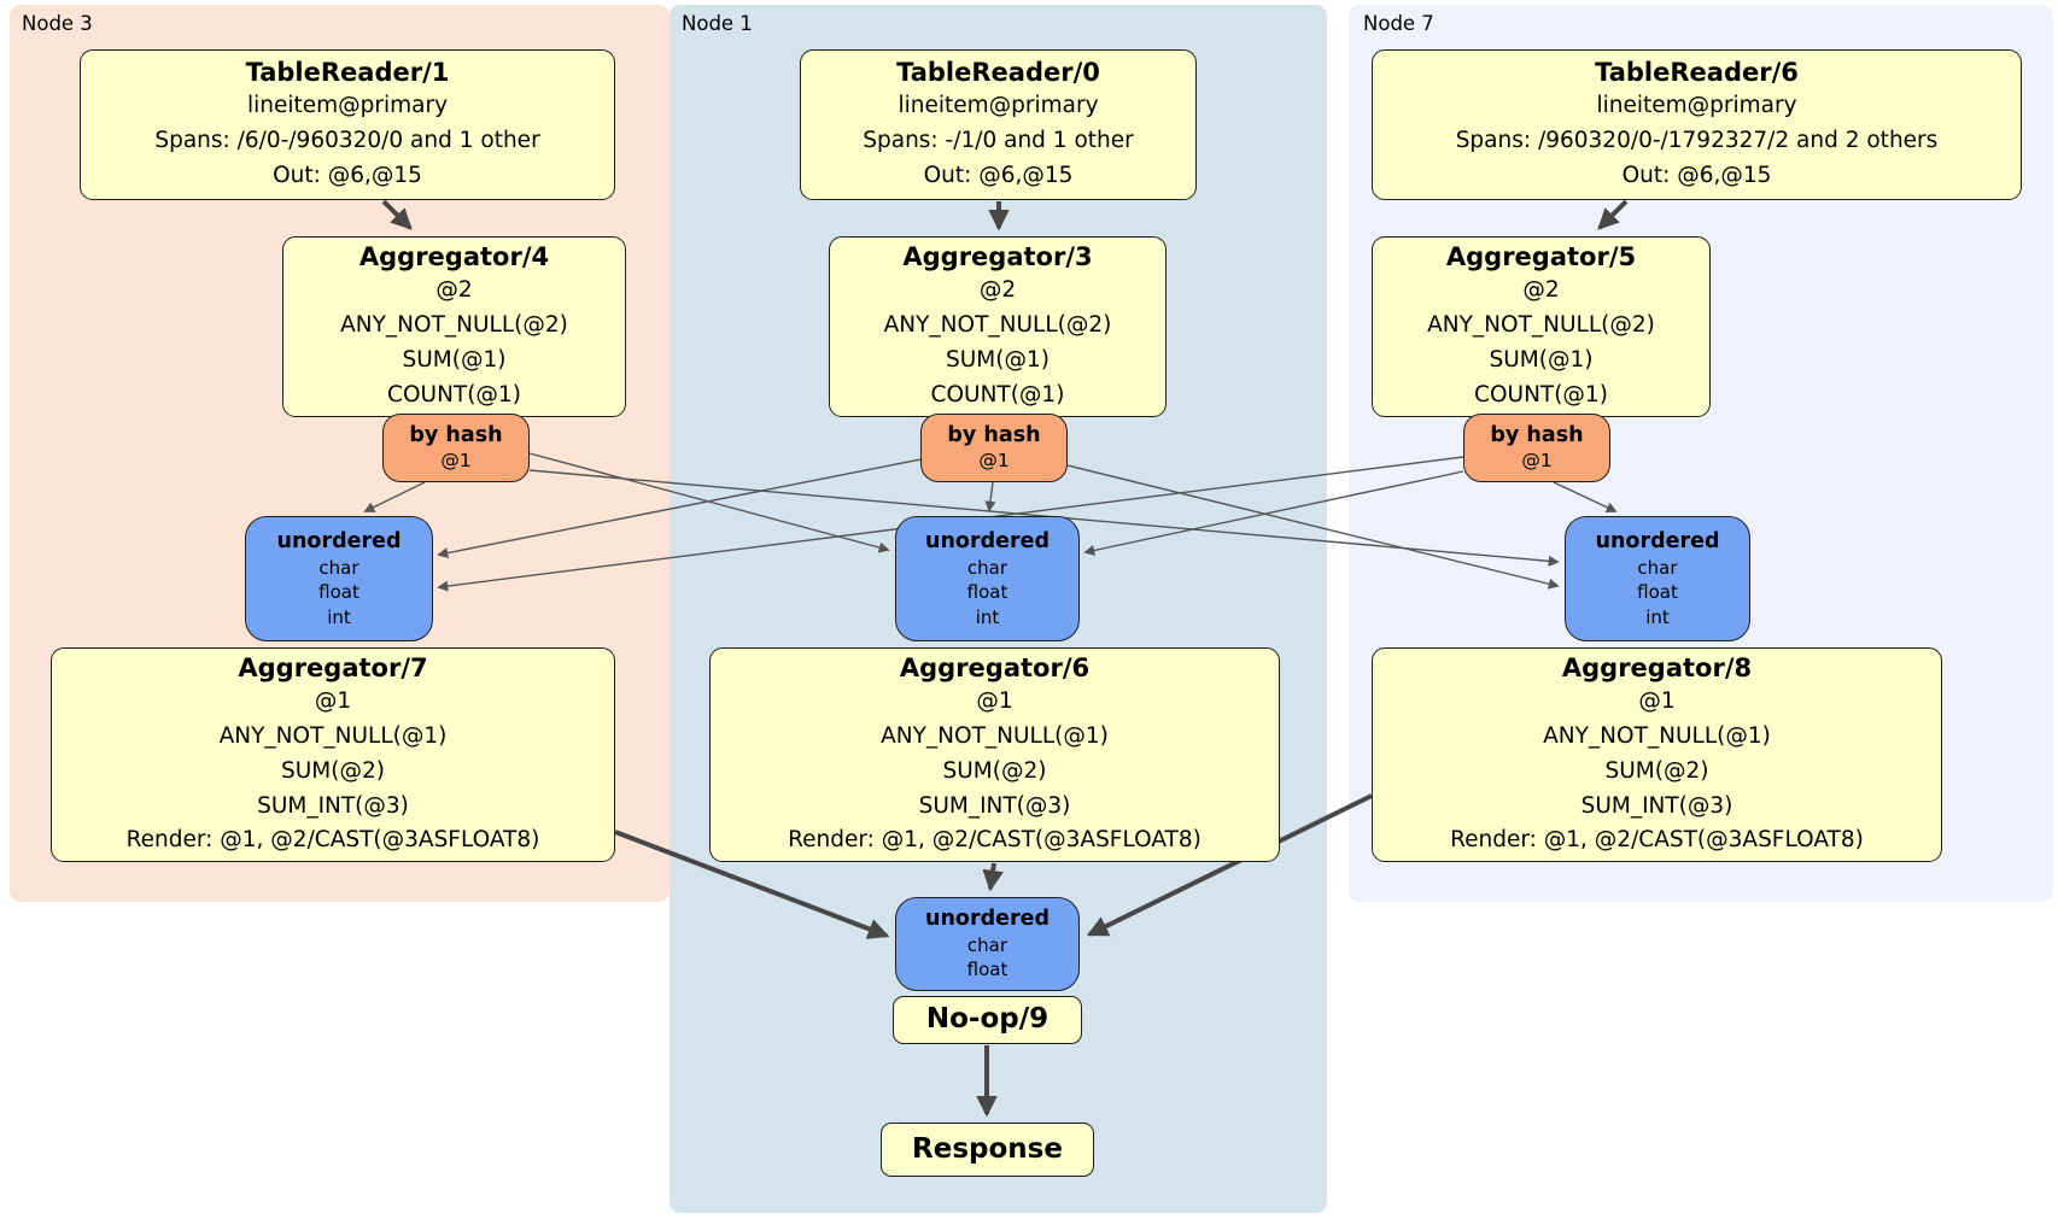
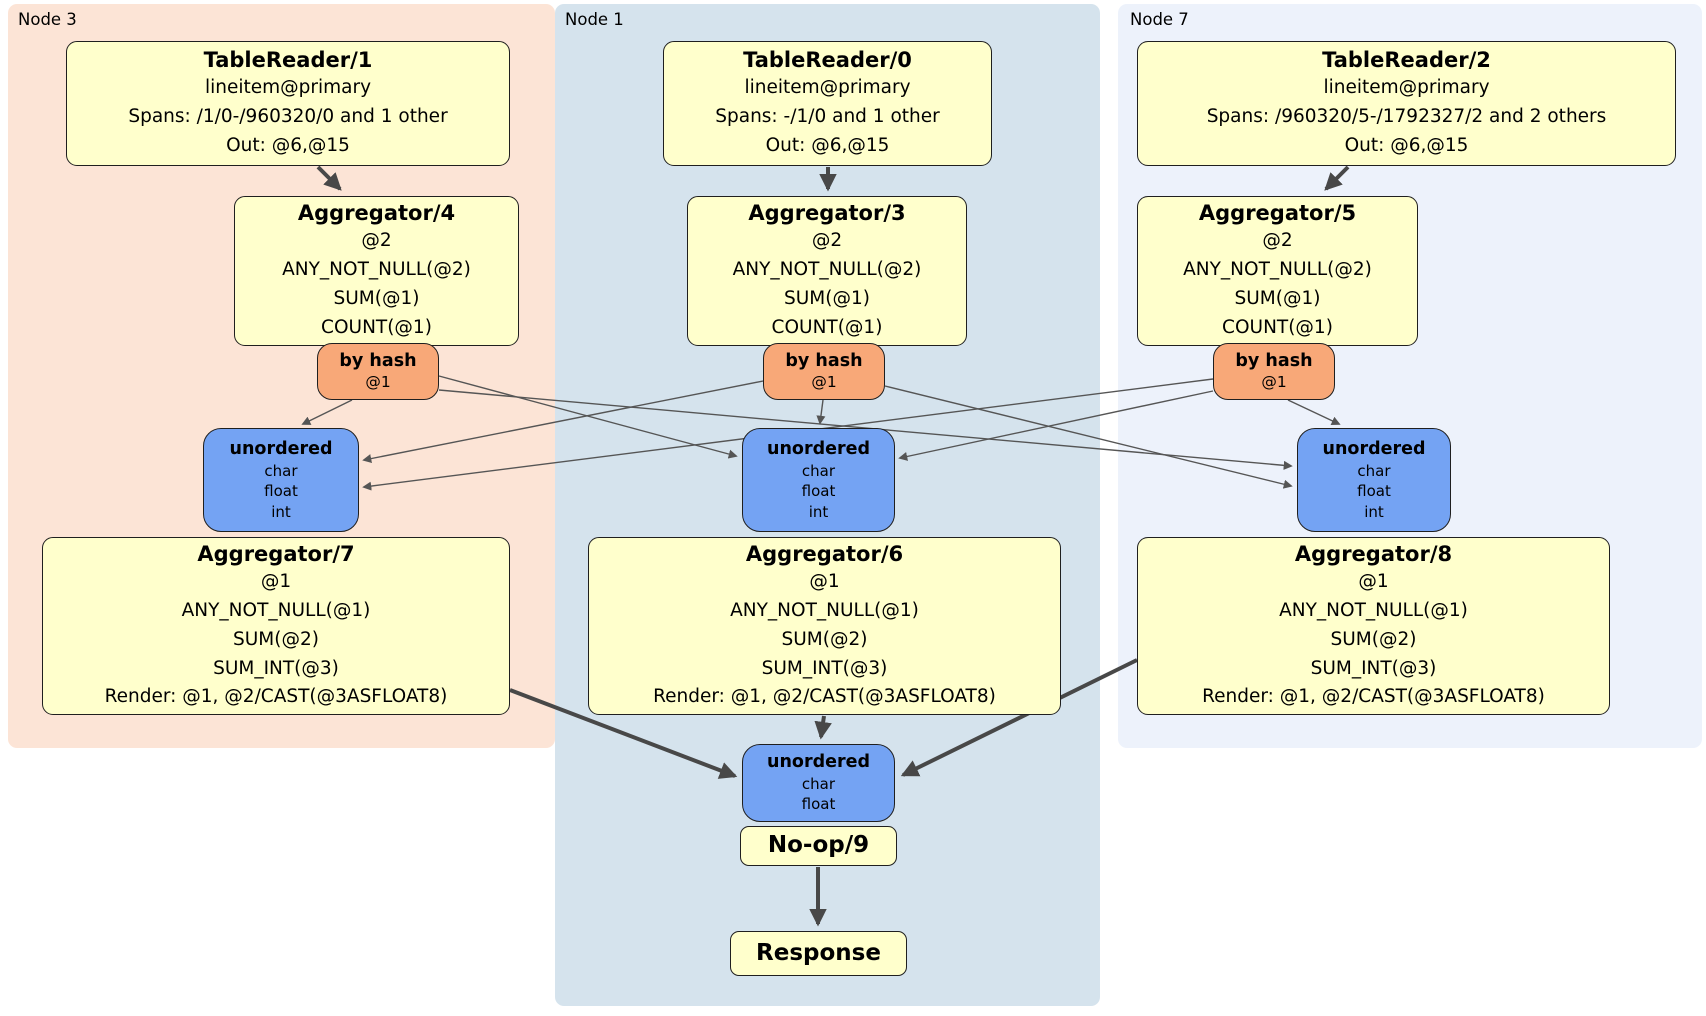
  Node 3
  Node 1
  Node 7
  TableReader/1
  lineitem@primary
- Spans: /6/0-/960320/0 and 1 other
+ Spans: /1/0-/960320/0 and 1 other
  Out: @6,@15
  Aggregator/4
  @2
  ANY_NOT_NULL(@2)
  SUM(@1)
  COUNT(@1)
  by hash
  @1
  unordered
  char
  float
  int
  Aggregator/7
  @1
  ANY_NOT_NULL(@1)
  SUM(@2)
  SUM_INT(@3)
  Render: @1, @2/CAST(@3ASFLOAT8)
  TableReader/0
  lineitem@primary
  Spans: -/1/0 and 1 other
  Out: @6,@15
  Aggregator/3
  @2
  ANY_NOT_NULL(@2)
  SUM(@1)
  COUNT(@1)
  by hash
  @1
  unordered
  char
  float
  int
  Aggregator/6
  @1
  ANY_NOT_NULL(@1)
  SUM(@2)
  SUM_INT(@3)
  Render: @1, @2/CAST(@3ASFLOAT8)
  unordered
  char
  float
  No-op/9
  Response
- TableReader/6
+ TableReader/2
  lineitem@primary
- Spans: /960320/0-/1792327/2 and 2 others
+ Spans: /960320/5-/1792327/2 and 2 others
  Out: @6,@15
  Aggregator/5
  @2
  ANY_NOT_NULL(@2)
  SUM(@1)
  COUNT(@1)
  by hash
  @1
  unordered
  char
  float
  int
  Aggregator/8
  @1
  ANY_NOT_NULL(@1)
  SUM(@2)
  SUM_INT(@3)
  Render: @1, @2/CAST(@3ASFLOAT8)
